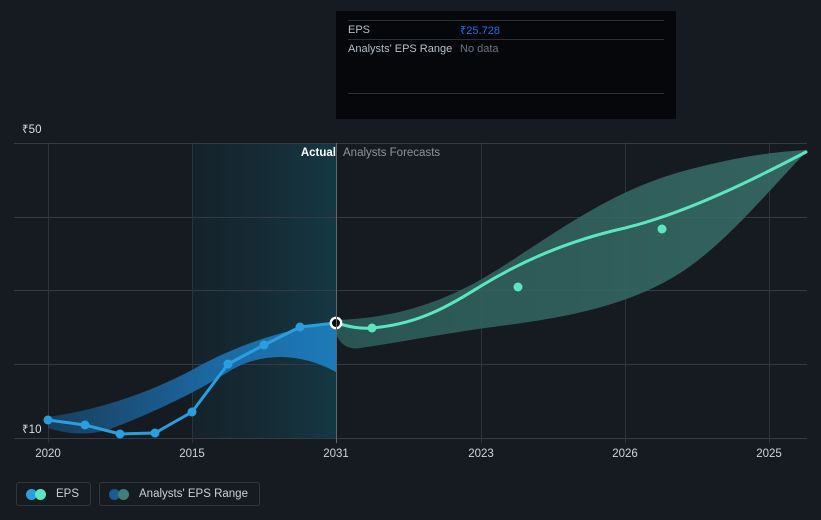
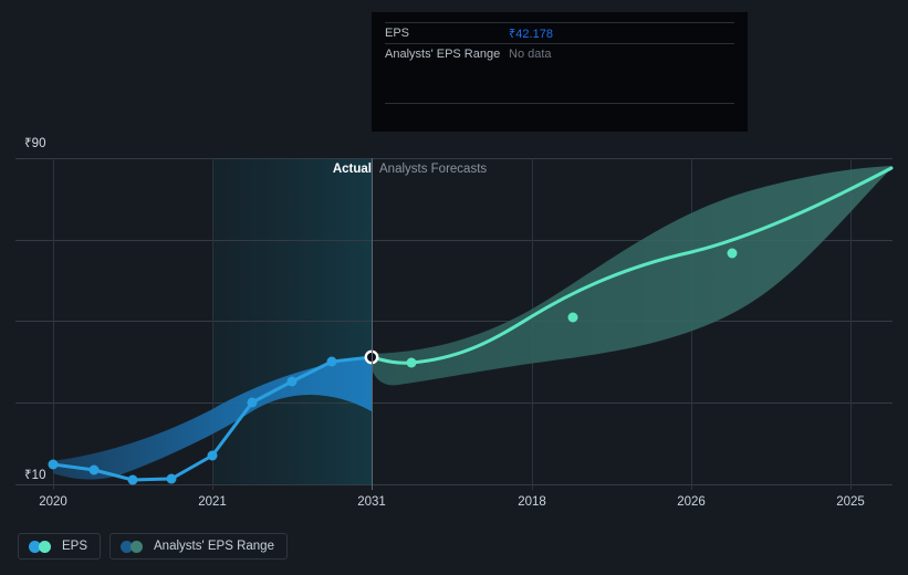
- ₹50
+ ₹90
  ₹10
  2020
- 2015
+ 2021
  2031
- 2023
+ 2018
  2026
  2025
  Actual
  Analysts Forecasts
  EPS
- ₹25.728
+ ₹42.178
  Analysts' EPS Range
  No data
  EPS
  Analysts' EPS Range
